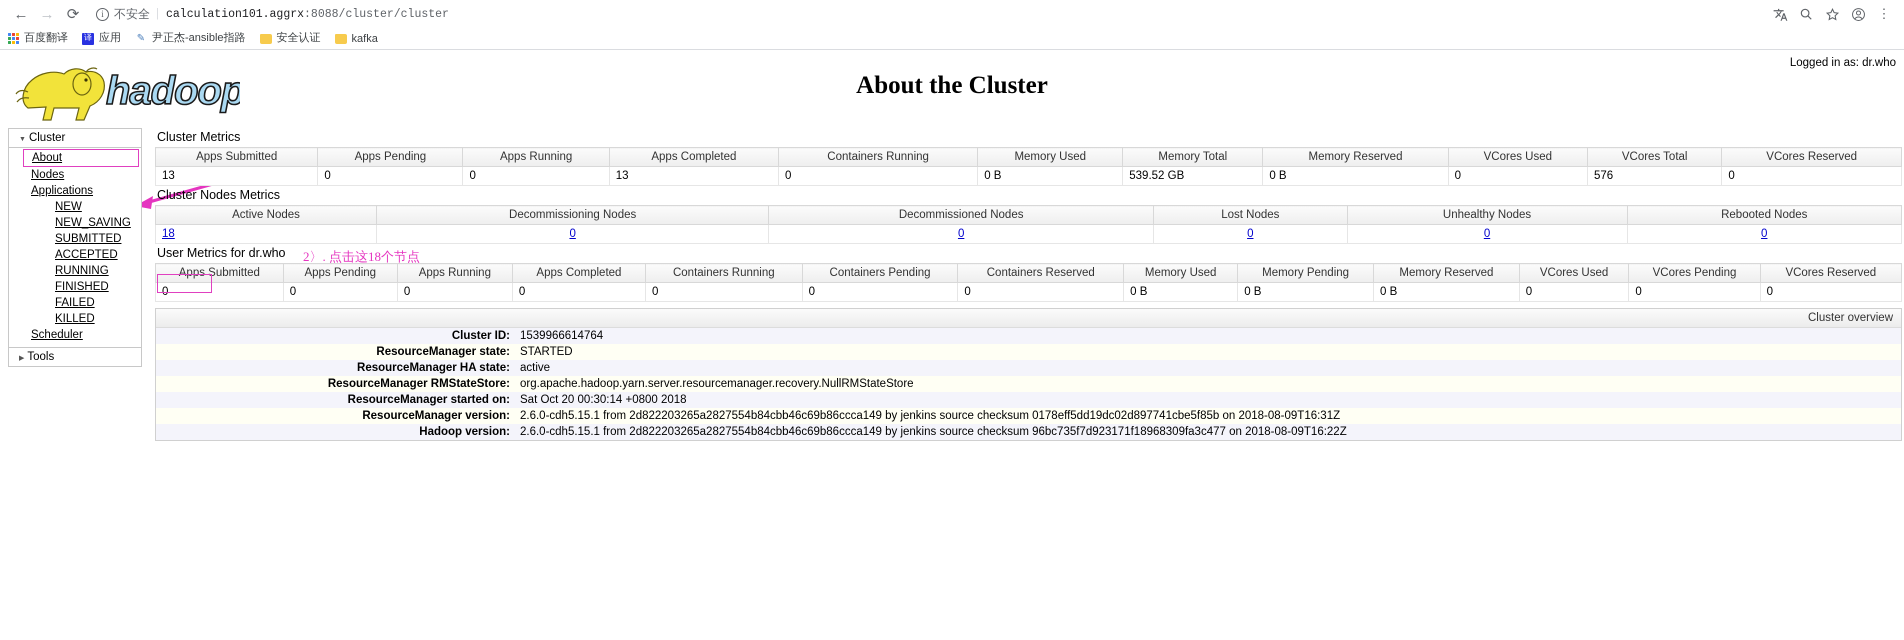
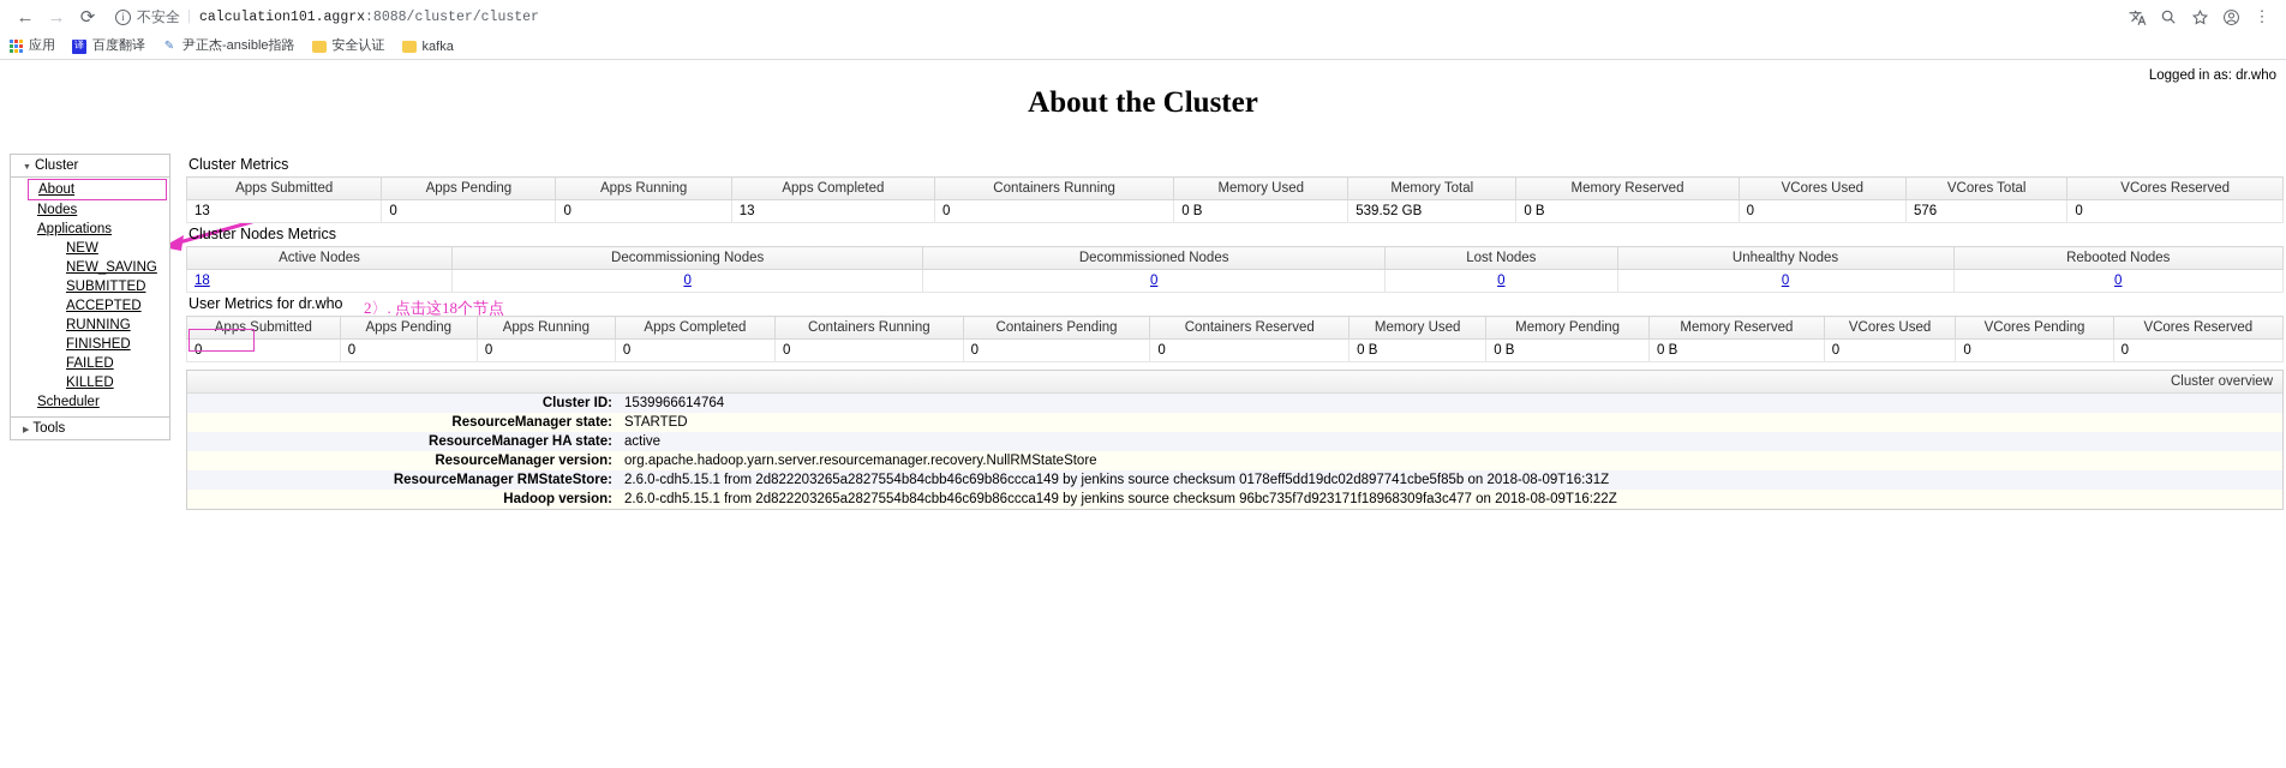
  ←
  →
  ⟳
  i
  不安全
  |
  calculation101.aggrx:8088/cluster/cluster
  ⋮
- 百度翻译
+ 应用
  译
- 应用
+ 百度翻译
  ✎
  尹正杰-ansible指路
  安全认证
  kafka
- hadoop
  About the Cluster
  Logged in as: dr.who
  2〉. 点击这18个节点
  Cluster
  About
  Nodes
  Applications
  NEW
  NEW_SAVING
  SUBMITTED
  ACCEPTED
  RUNNING
  FINISHED
  FAILED
  KILLED
  Scheduler
  Tools
  Cluster Metrics
  Apps Submitted	Apps Pending	Apps Running	Apps Completed	Containers Running	Memory Used	Memory Total	Memory Reserved	VCores Used	VCores Total	VCores Reserved
  13	0	0	13	0	0 B	539.52 GB	0 B	0	576	0
  Cluster Nodes Metrics
  Active Nodes	Decommissioning Nodes	Decommissioned Nodes	Lost Nodes	Unhealthy Nodes	Rebooted Nodes
  18	0	0	0	0	0
  User Metrics for dr.who
  Apps Submitted	Apps Pending	Apps Running	Apps Completed	Containers Running	Containers Pending	Containers Reserved	Memory Used	Memory Pending	Memory Reserved	VCores Used	VCores Pending	VCores Reserved
  0	0	0	0	0	0	0	0 B	0 B	0 B	0	0	0
  Cluster overview
  Cluster ID:	1539966614764
  ResourceManager state:	STARTED
  ResourceManager HA state:	active
- ResourceManager RMStateStore:	org.apache.hadoop.yarn.server.resourcemanager.recovery.NullRMStateStore
+ ResourceManager version:	org.apache.hadoop.yarn.server.resourcemanager.recovery.NullRMStateStore
- ResourceManager started on:	Sat Oct 20 00:30:14 +0800 2018
- ResourceManager version:	2.6.0-cdh5.15.1 from 2d822203265a2827554b84cbb46c69b86ccca149 by jenkins source checksum 0178eff5dd19dc02d897741cbe5f85b on 2018-08-09T16:31Z
+ ResourceManager RMStateStore:	2.6.0-cdh5.15.1 from 2d822203265a2827554b84cbb46c69b86ccca149 by jenkins source checksum 0178eff5dd19dc02d897741cbe5f85b on 2018-08-09T16:31Z
  Hadoop version:	2.6.0-cdh5.15.1 from 2d822203265a2827554b84cbb46c69b86ccca149 by jenkins source checksum 96bc735f7d923171f18968309fa3c477 on 2018-08-09T16:22Z
